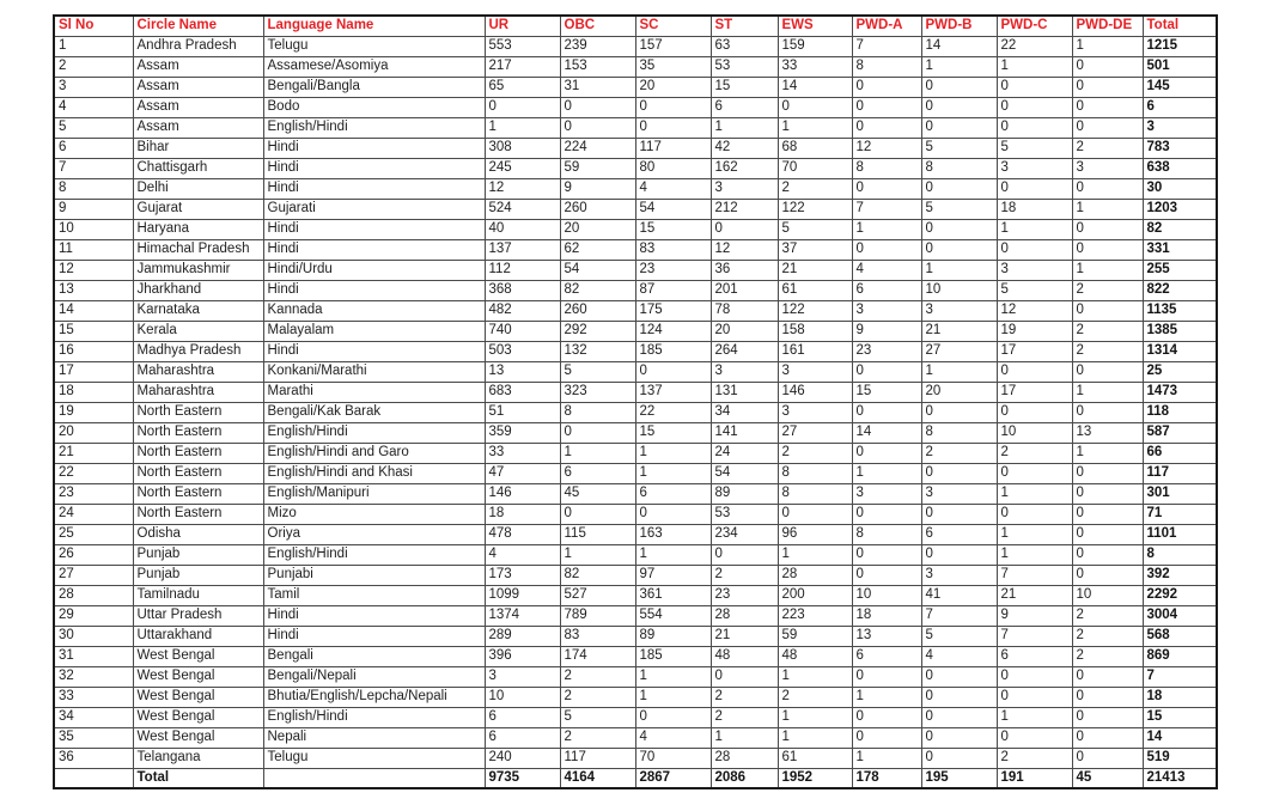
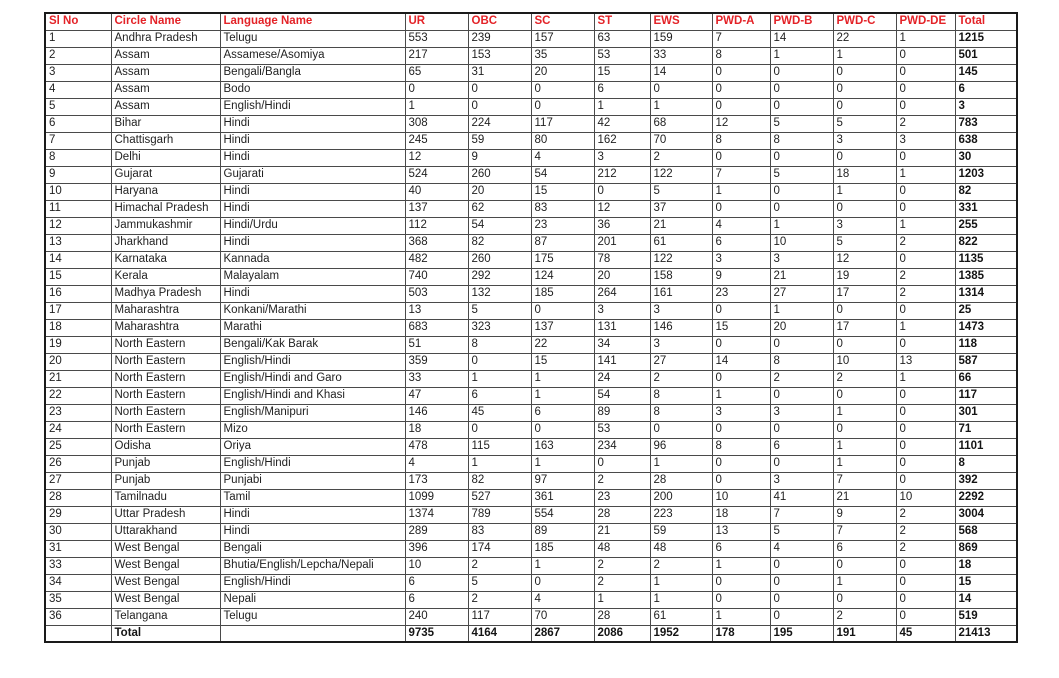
  Sl No	Circle Name	Language Name	UR	OBC	SC	ST	EWS	PWD-A	PWD-B	PWD-C	PWD-DE	Total
  1	Andhra Pradesh	Telugu	553	239	157	63	159	7	14	22	1	1215
  2	Assam	Assamese/Asomiya	217	153	35	53	33	8	1	1	0	501
  3	Assam	Bengali/Bangla	65	31	20	15	14	0	0	0	0	145
  4	Assam	Bodo	0	0	0	6	0	0	0	0	0	6
  5	Assam	English/Hindi	1	0	0	1	1	0	0	0	0	3
  6	Bihar	Hindi	308	224	117	42	68	12	5	5	2	783
  7	Chattisgarh	Hindi	245	59	80	162	70	8	8	3	3	638
  8	Delhi	Hindi	12	9	4	3	2	0	0	0	0	30
  9	Gujarat	Gujarati	524	260	54	212	122	7	5	18	1	1203
  10	Haryana	Hindi	40	20	15	0	5	1	0	1	0	82
  11	Himachal Pradesh	Hindi	137	62	83	12	37	0	0	0	0	331
  12	Jammukashmir	Hindi/Urdu	112	54	23	36	21	4	1	3	1	255
  13	Jharkhand	Hindi	368	82	87	201	61	6	10	5	2	822
  14	Karnataka	Kannada	482	260	175	78	122	3	3	12	0	1135
  15	Kerala	Malayalam	740	292	124	20	158	9	21	19	2	1385
  16	Madhya Pradesh	Hindi	503	132	185	264	161	23	27	17	2	1314
  17	Maharashtra	Konkani/Marathi	13	5	0	3	3	0	1	0	0	25
  18	Maharashtra	Marathi	683	323	137	131	146	15	20	17	1	1473
  19	North Eastern	Bengali/Kak Barak	51	8	22	34	3	0	0	0	0	118
  20	North Eastern	English/Hindi	359	0	15	141	27	14	8	10	13	587
  21	North Eastern	English/Hindi and Garo	33	1	1	24	2	0	2	2	1	66
  22	North Eastern	English/Hindi and Khasi	47	6	1	54	8	1	0	0	0	117
  23	North Eastern	English/Manipuri	146	45	6	89	8	3	3	1	0	301
  24	North Eastern	Mizo	18	0	0	53	0	0	0	0	0	71
  25	Odisha	Oriya	478	115	163	234	96	8	6	1	0	1101
  26	Punjab	English/Hindi	4	1	1	0	1	0	0	1	0	8
  27	Punjab	Punjabi	173	82	97	2	28	0	3	7	0	392
  28	Tamilnadu	Tamil	1099	527	361	23	200	10	41	21	10	2292
  29	Uttar Pradesh	Hindi	1374	789	554	28	223	18	7	9	2	3004
  30	Uttarakhand	Hindi	289	83	89	21	59	13	5	7	2	568
  31	West Bengal	Bengali	396	174	185	48	48	6	4	6	2	869
- 32	West Bengal	Bengali/Nepali	3	2	1	0	1	0	0	0	0	7
  33	West Bengal	Bhutia/English/Lepcha/Nepali	10	2	1	2	2	1	0	0	0	18
  34	West Bengal	English/Hindi	6	5	0	2	1	0	0	1	0	15
  35	West Bengal	Nepali	6	2	4	1	1	0	0	0	0	14
  36	Telangana	Telugu	240	117	70	28	61	1	0	2	0	519
  	Total		9735	4164	2867	2086	1952	178	195	191	45	21413
